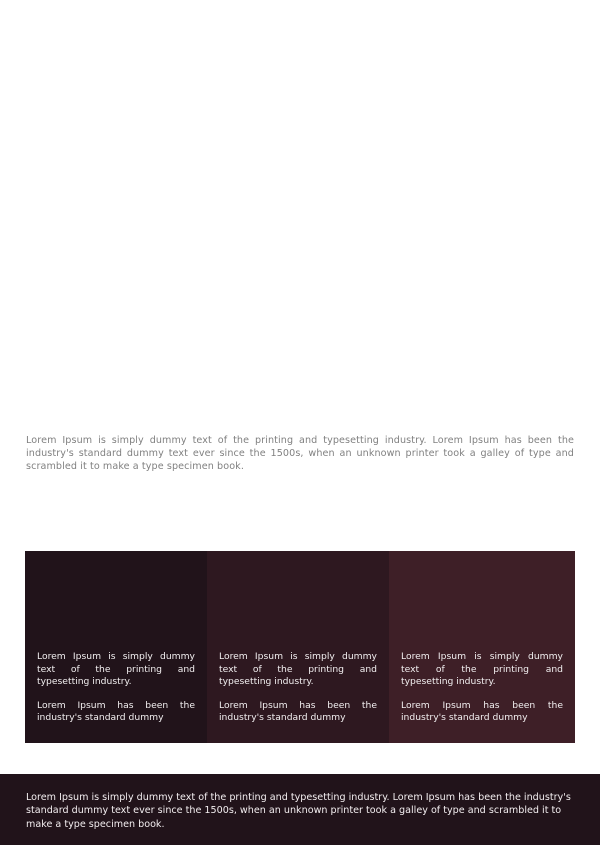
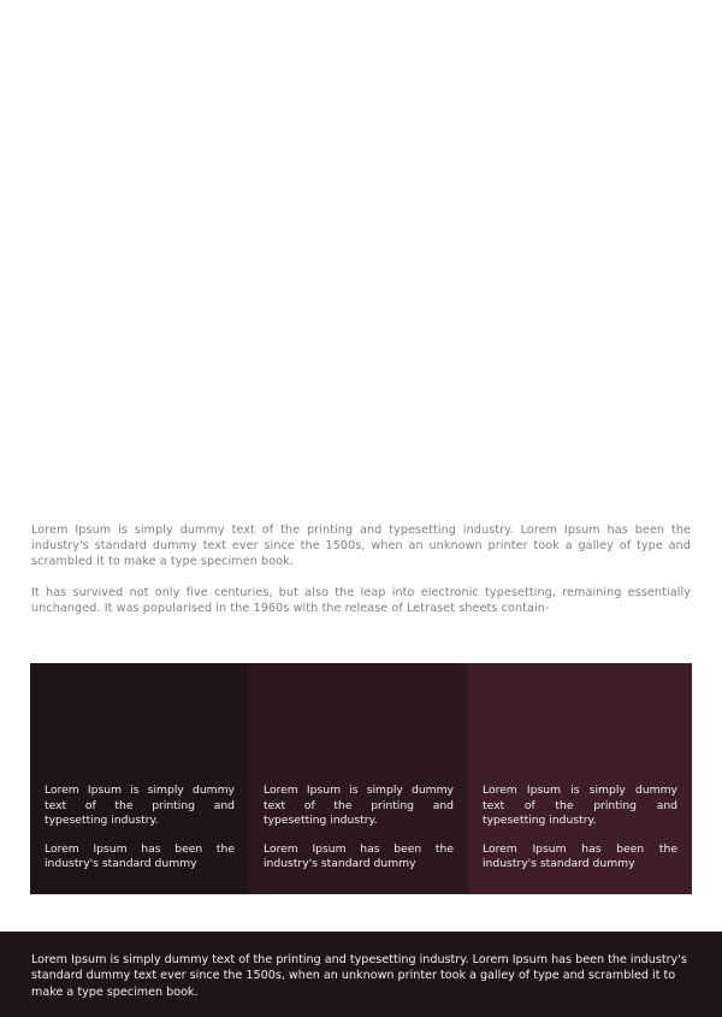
  Lorem Ipsum is simply dummy text of the printing and typesetting industry. Lorem Ipsum has been the industry's standard dummy text ever since the 1500s, when an unknown printer took a galley of type and scrambled it to make a type specimen book.
+ It has survived not only five centuries, but also the leap into electronic typesetting, remaining essentially unchanged. It was popularised in the 1960s with the release of Letraset sheets contain-
  Lorem Ipsum is simply dummy text of the printing and typesetting industry.
  Lorem Ipsum has been the industry's standard dummy
  Lorem Ipsum is simply dummy text of the printing and typesetting industry.
  Lorem Ipsum has been the industry's standard dummy
  Lorem Ipsum is simply dummy text of the printing and typesetting industry.
  Lorem Ipsum has been the industry's standard dummy
  Lorem Ipsum is simply dummy text of the printing and typesetting industry. Lorem Ipsum has been the industry's standard dummy text ever since the 1500s, when an unknown printer took a galley of type and scrambled it to make a type specimen book.
